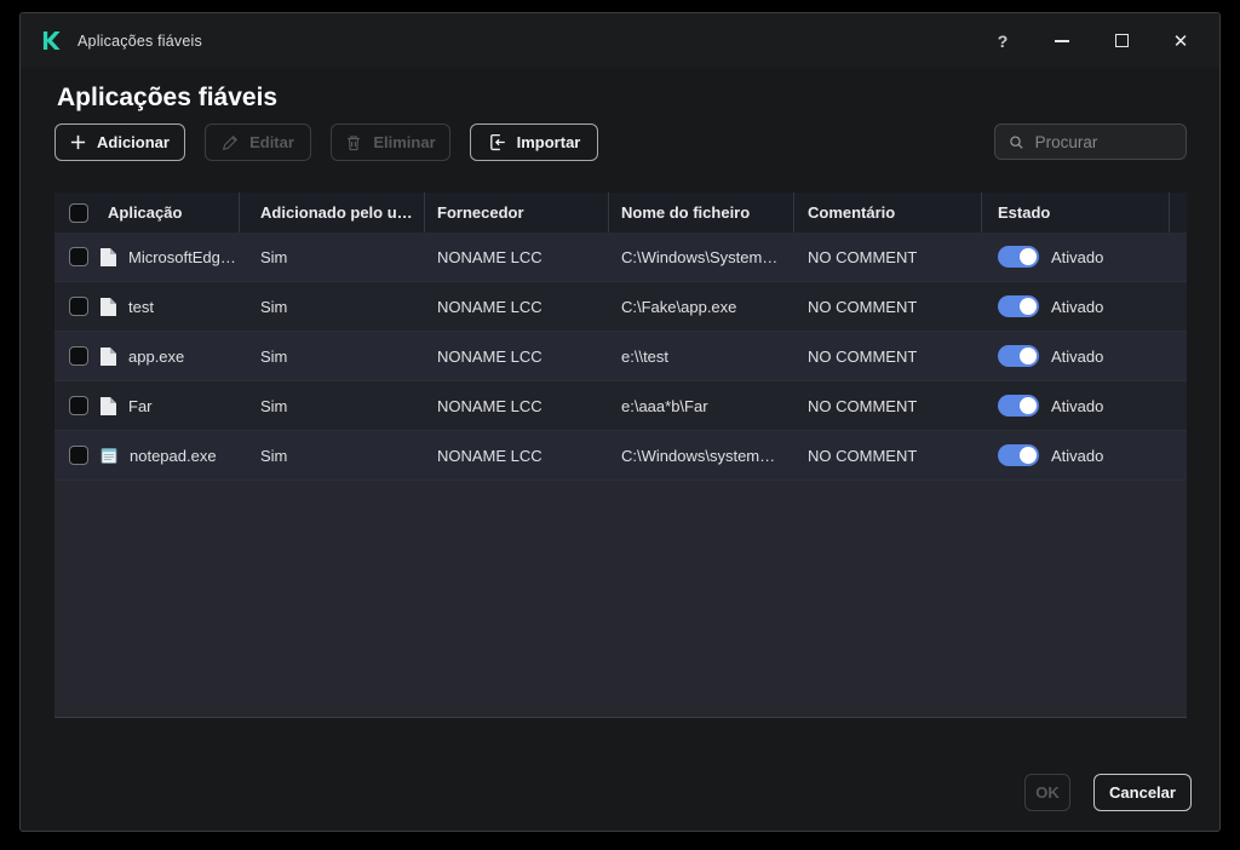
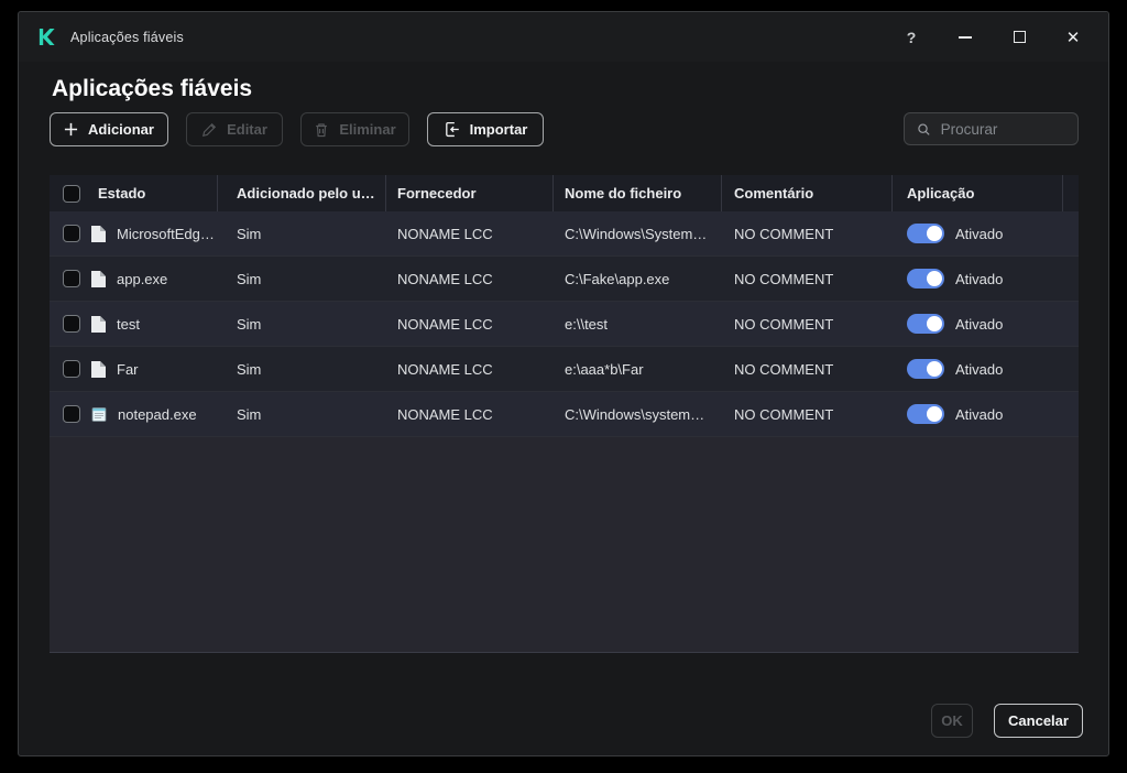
  Aplicações fiáveis
  ?
  ✕
  Aplicações fiáveis
  Adicionar
  Editar
  Eliminar
  Importar
  Procurar
- Aplicação
+ Estado
  Adicionado pelo u…
  Fornecedor
  Nome do ficheiro
  Comentário
- Estado
+ Aplicação
  MicrosoftEdg…
  Sim
  NONAME LCC
  C:\Windows\System…
  NO COMMENT
  Ativado
- test
+ app.exe
  Sim
  NONAME LCC
  C:\Fake\app.exe
  NO COMMENT
  Ativado
- app.exe
+ test
  Sim
  NONAME LCC
  e:\\test
  NO COMMENT
  Ativado
  Far
  Sim
  NONAME LCC
  e:\aaa*b\Far
  NO COMMENT
  Ativado
  notepad.exe
  Sim
  NONAME LCC
  C:\Windows\system…
  NO COMMENT
  Ativado
  OK
  Cancelar
